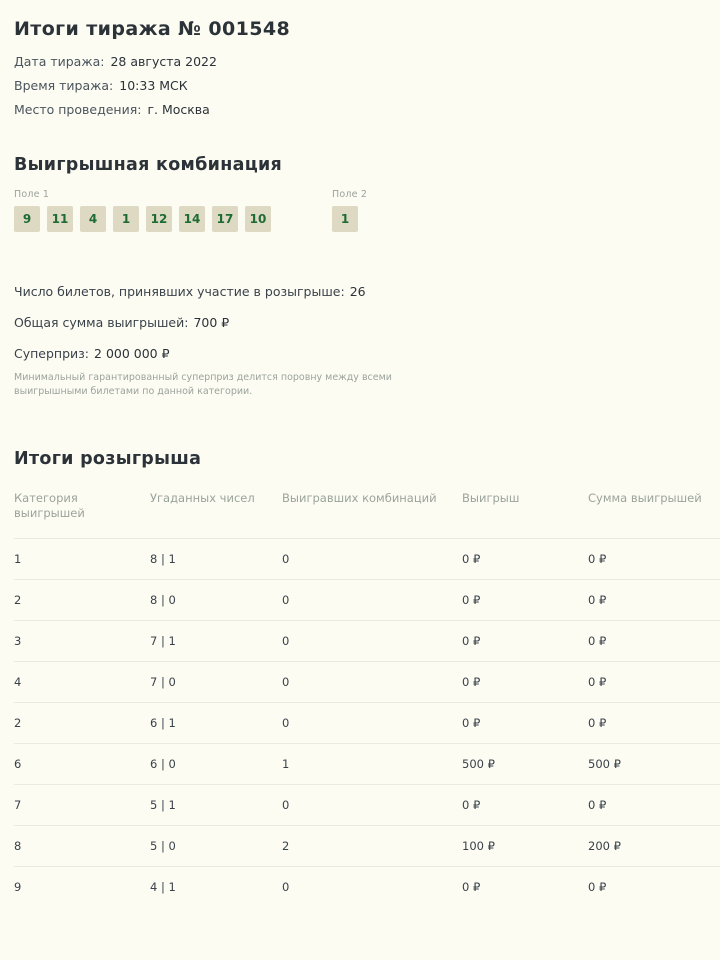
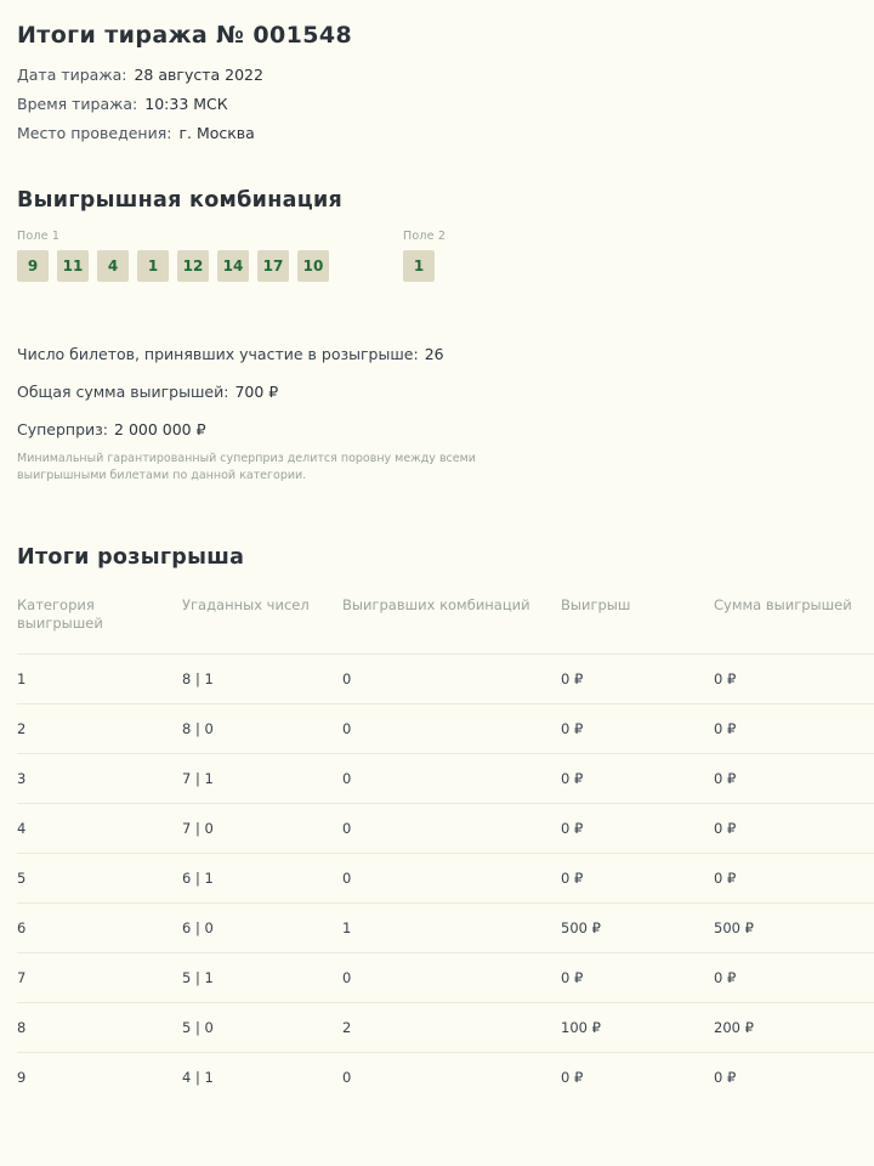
  Итоги тиража № 001548
  Дата тиража: 28 августа 2022
  Время тиража: 10:33 МСК
  Место проведения: г. Москва
  Выигрышная комбинация
  Поле 1
  9
  11
  4
  1
  12
  14
  17
  10
  Поле 2
  1
  Число билетов, принявших участие в розыгрыше: 26
  Общая сумма выигрышей: 700 ₽
  Суперприз: 2 000 000 ₽
  Минимальный гарантированный суперприз делится поровну между всеми выигрышными билетами по данной категории.
  Итоги розыгрыша
  Категория выигрышей	Угаданных чисел	Выигравших комбинаций	Выигрыш	Сумма выигрышей
  1	8 | 1	0	0 ₽	0 ₽
  2	8 | 0	0	0 ₽	0 ₽
  3	7 | 1	0	0 ₽	0 ₽
  4	7 | 0	0	0 ₽	0 ₽
- 2	6 | 1	0	0 ₽	0 ₽
+ 5	6 | 1	0	0 ₽	0 ₽
  6	6 | 0	1	500 ₽	500 ₽
  7	5 | 1	0	0 ₽	0 ₽
  8	5 | 0	2	100 ₽	200 ₽
  9	4 | 1	0	0 ₽	0 ₽
